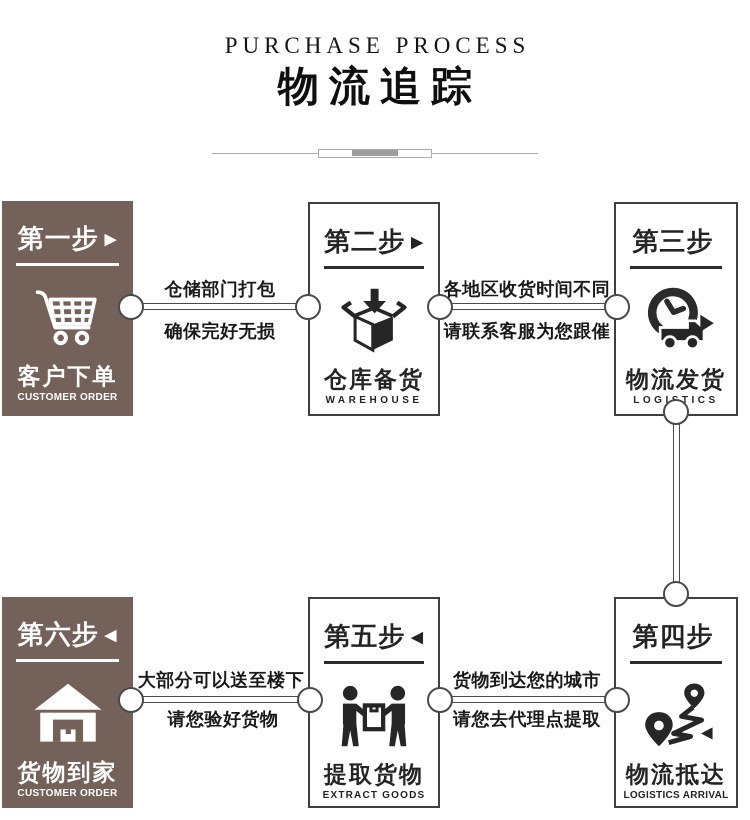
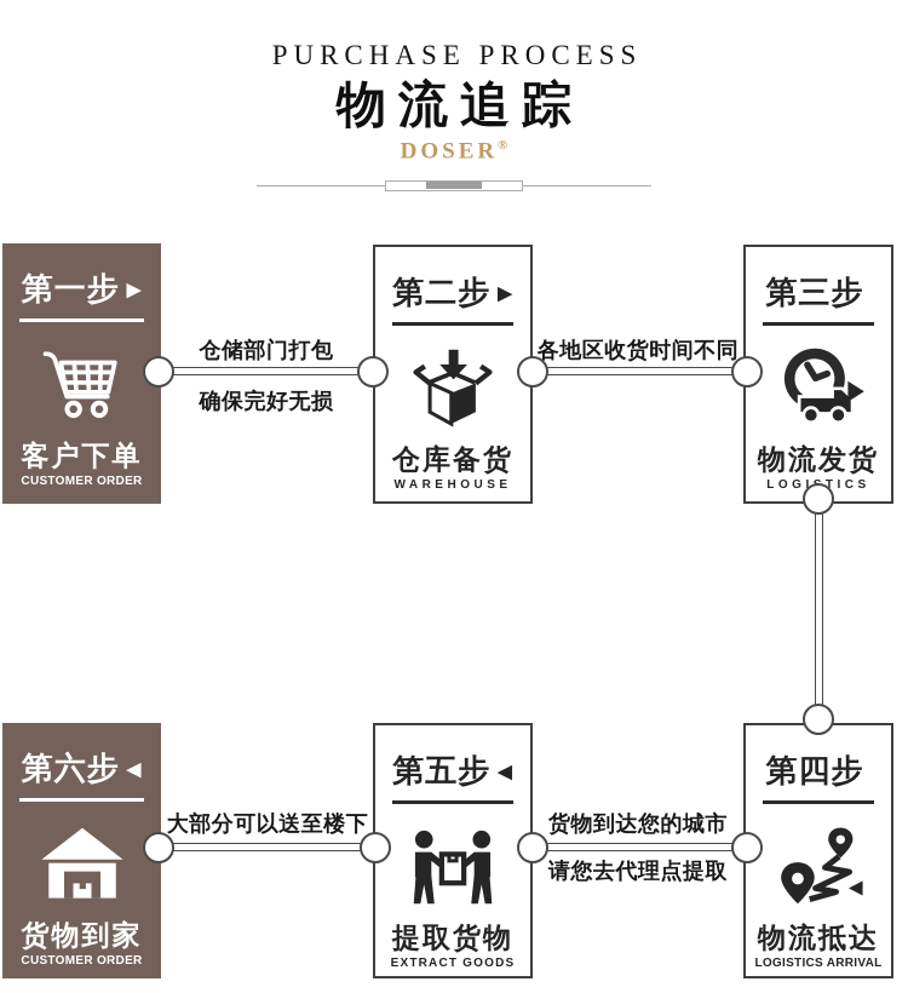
  PURCHASE PROCESS
  物流追踪
+ DOSER®
  第一步
  ▶
  客户下单
  CUSTOMER ORDER
  第二步
  ▶
  仓库备货
  WAREHOUSE
  第三步
  物流发货
  LOGTICS
  第四步
  物流抵达
  LOGISTICS ARRIVAL
  第五步
  ◀
  提取货物
  EXTRACT GOODS
  第六步
  ◀
  货物到家
  CUSTOMER ORDER
  仓储部门打包
  确保完好无损
  各地区收货时间不同
- 请联系客服为您跟催
  货物到达您的城市
  请您去代理点提取
  大部分可以送至楼下
- 请您验好货物
